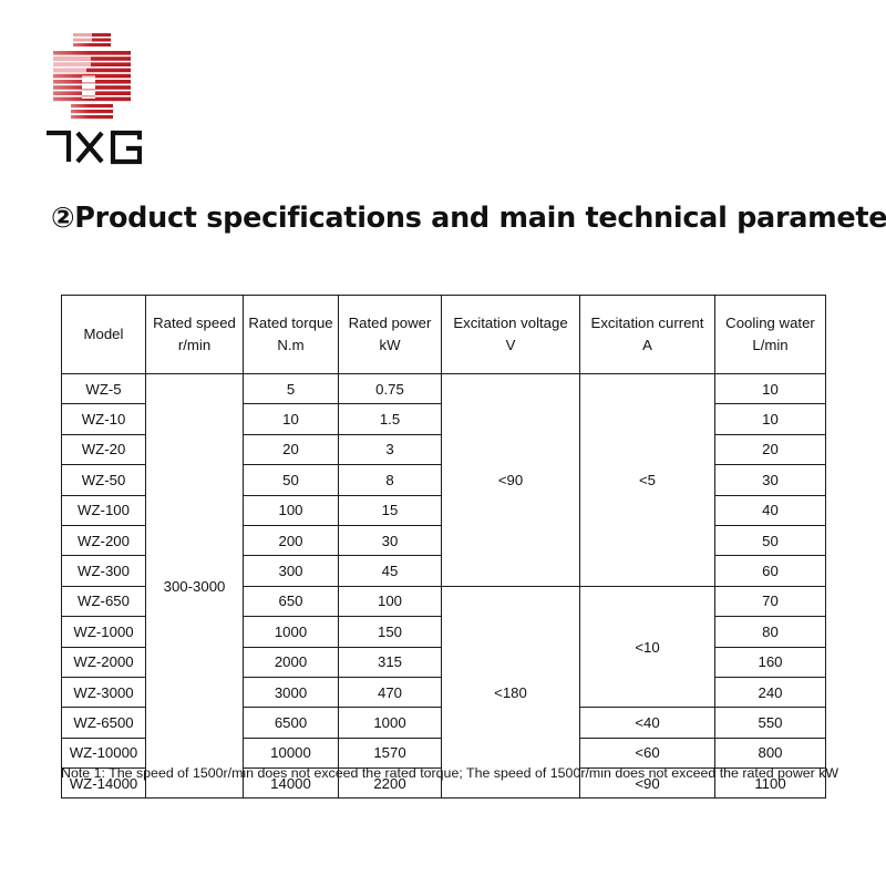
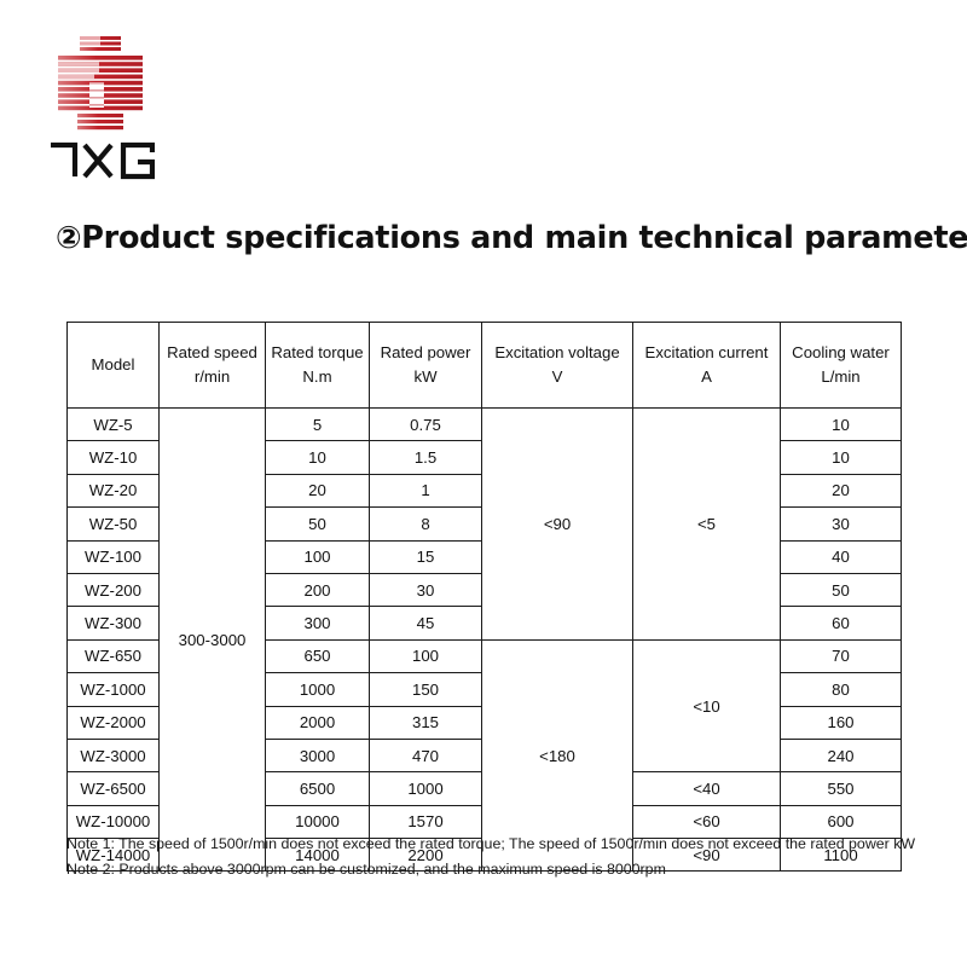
  ②Product specifications and main technical paramete
  Model	Rated speed r/min	Rated torque N.m	Rated power kW	Excitation voltage V	Excitation current A	Cooling water L/min
  WZ-5	300-3000	5	0.75	<90	<5	10
  WZ-10	10	1.5	10
- WZ-20	20	3	20
+ WZ-20	20	1	20
  WZ-50	50	8	30
  WZ-100	100	15	40
  WZ-200	200	30	50
  WZ-300	300	45	60
  WZ-650	650	100	<180	<10	70
  WZ-1000	1000	150	80
  WZ-2000	2000	315	160
  WZ-3000	3000	470	240
  WZ-6500	6500	1000	<40	550
- WZ-10000	10000	1570	<60	800
+ WZ-10000	10000	1570	<60	600
  WZ-14000	14000	2200	<90	1100
  Note 1: The speed of 1500r/min does not exceed the rated torque; The speed of 1500r/min does not exceed the rated power kW
+ Note 2: Products above 3000rpm can be customized, and the maximum speed is 8000rpm
